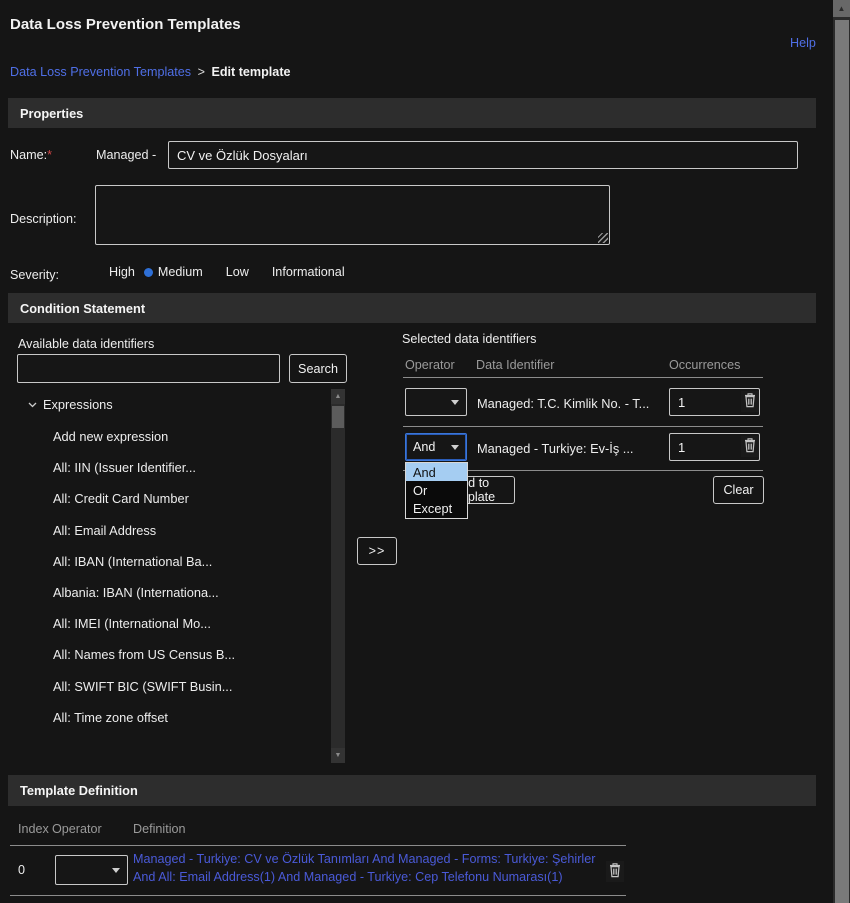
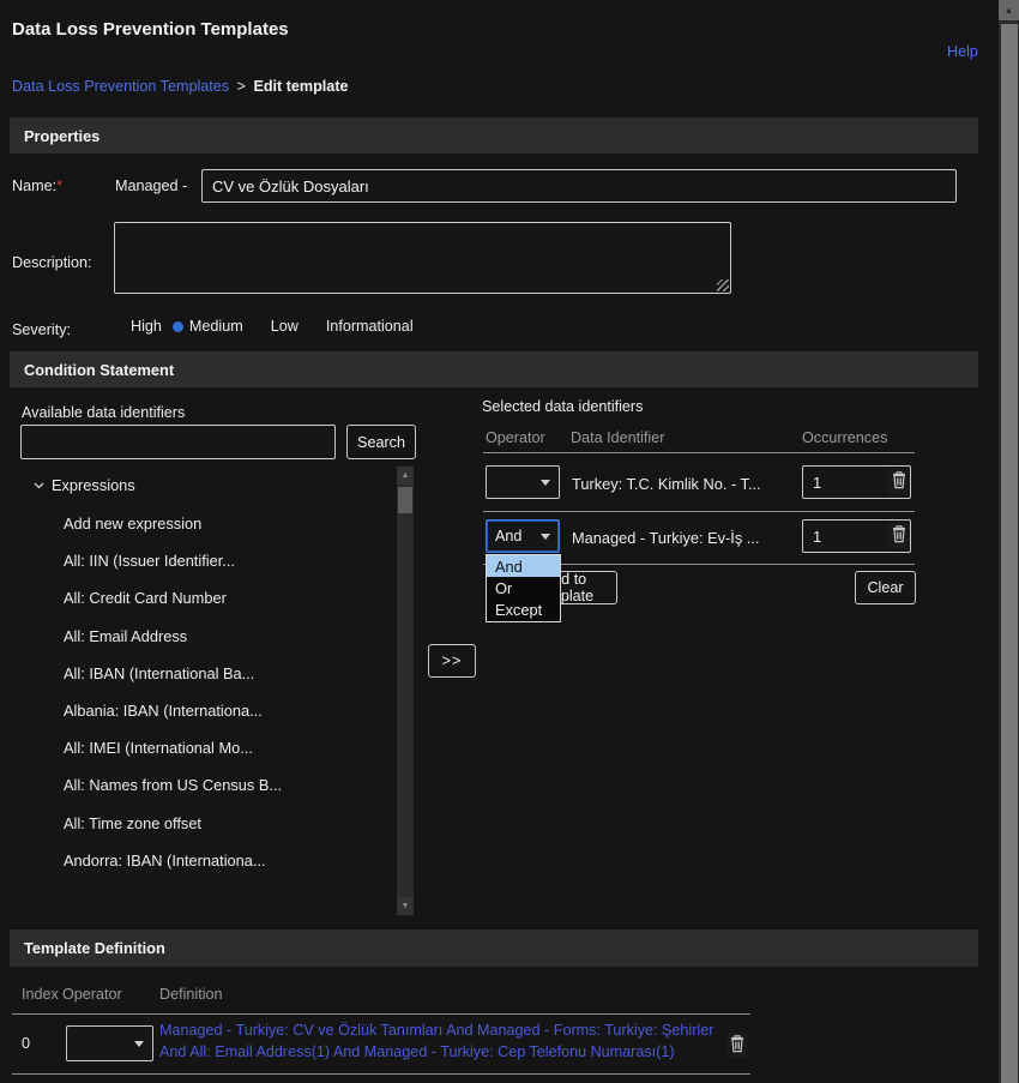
  Data Loss Prevention Templates
  Help
  Data Loss Prevention Templates > Edit template
  Properties
  Name:*
  Managed -
  CV ve Özlük Dosyaları
  Description:
  Severity:
  High
  Medium
  Low
  Informational
  Condition Statement
  Available data identifiers
  Search
  Expressions
  Add new expression
  All: IIN (Issuer Identifier...
  All: Credit Card Number
  All: Email Address
  All: IBAN (International Ba...
  Albania: IBAN (Internationa...
  All: IMEI (International Mo...
  All: Names from US Census B...
- All: SWIFT BIC (SWIFT Busin...
  All: Time zone offset
+ Andorra: IBAN (Internationa...
  >>
  Selected data identifiers
  Operator
  Data Identifier
  Occurrences
- Managed: T.C. Kimlik No. - T...
+ Turkey: T.C. Kimlik No. - T...
  1
  And
  Managed - Turkiye: Ev-İş ...
  1
  Clear
  And
  Or
  Except
  Template Definition
  Index
  Operator
  Definition
  0
  Managed - Turkiye: CV ve Özlük Tanımları And Managed - Forms: Turkiye: Şehirler And All: Email Address(1) And Managed - Turkiye: Cep Telefonu Numarası(1)
  ▲
